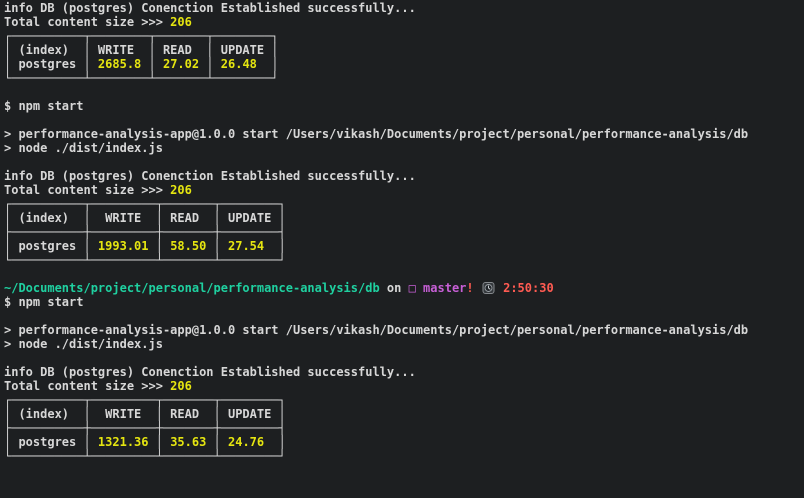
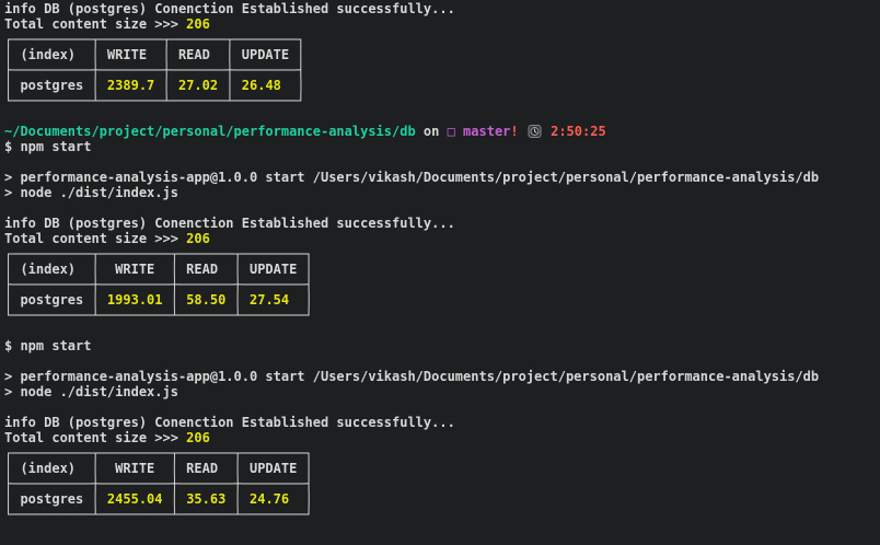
  info DB (postgres) Conenction Established successfully...
  Total content size >>> 206
  ┌──────────┬────────┬───────┬────────┐
  │ (index) │ WRITE │ READ │ UPDATE │
+ ├──────────┼────────┼───────┼────────┤
- │ postgres │ 2685.8 │ 27.02 │ 26.48 │
+ │ postgres │ 2389.7 │ 27.02 │ 26.48 │
  └──────────┴────────┴───────┴────────┘
+ ~/Documents/project/personal/performance-analysis/db on □ master! 2:50:25
  $ npm start
  > performance-analysis-app@1.0.0 start /Users/vikash/Documents/project/personal/performance-analysis/db
  > node ./dist/index.js
  info DB (postgres) Conenction Established successfully...
  Total content size >>> 206
  ┌──────────┬─────────┬───────┬────────┐
  │ (index) │ WRITE │ READ │ UPDATE │
  ├──────────┼─────────┼───────┼────────┤
  │ postgres │ 1993.01 │ 58.50 │ 27.54 │
  └──────────┴─────────┴───────┴────────┘
- ~/Documents/project/personal/performance-analysis/db on □ master! 2:50:30
  $ npm start
  > performance-analysis-app@1.0.0 start /Users/vikash/Documents/project/personal/performance-analysis/db
  > node ./dist/index.js
  info DB (postgres) Conenction Established successfully...
  Total content size >>> 206
  ┌──────────┬─────────┬───────┬────────┐
  │ (index) │ WRITE │ READ │ UPDATE │
  ├──────────┼─────────┼───────┼────────┤
- │ postgres │ 1321.36 │ 35.63 │ 24.76 │
+ │ postgres │ 2455.04 │ 35.63 │ 24.76 │
  └──────────┴─────────┴───────┴────────┘
